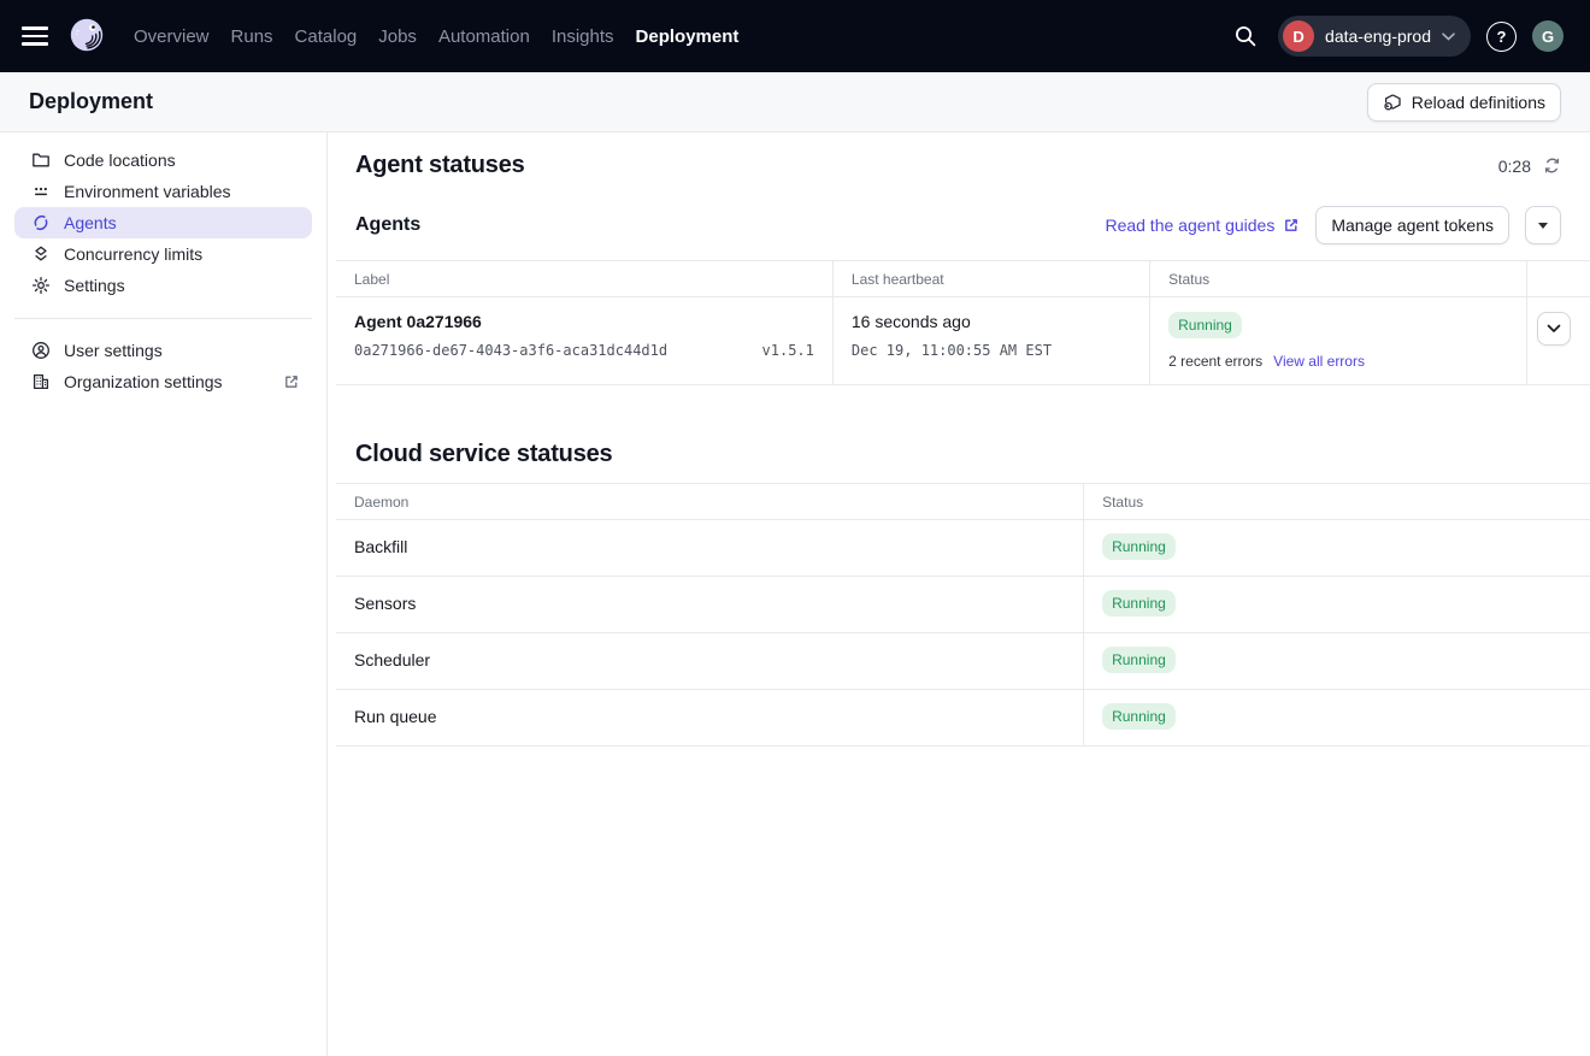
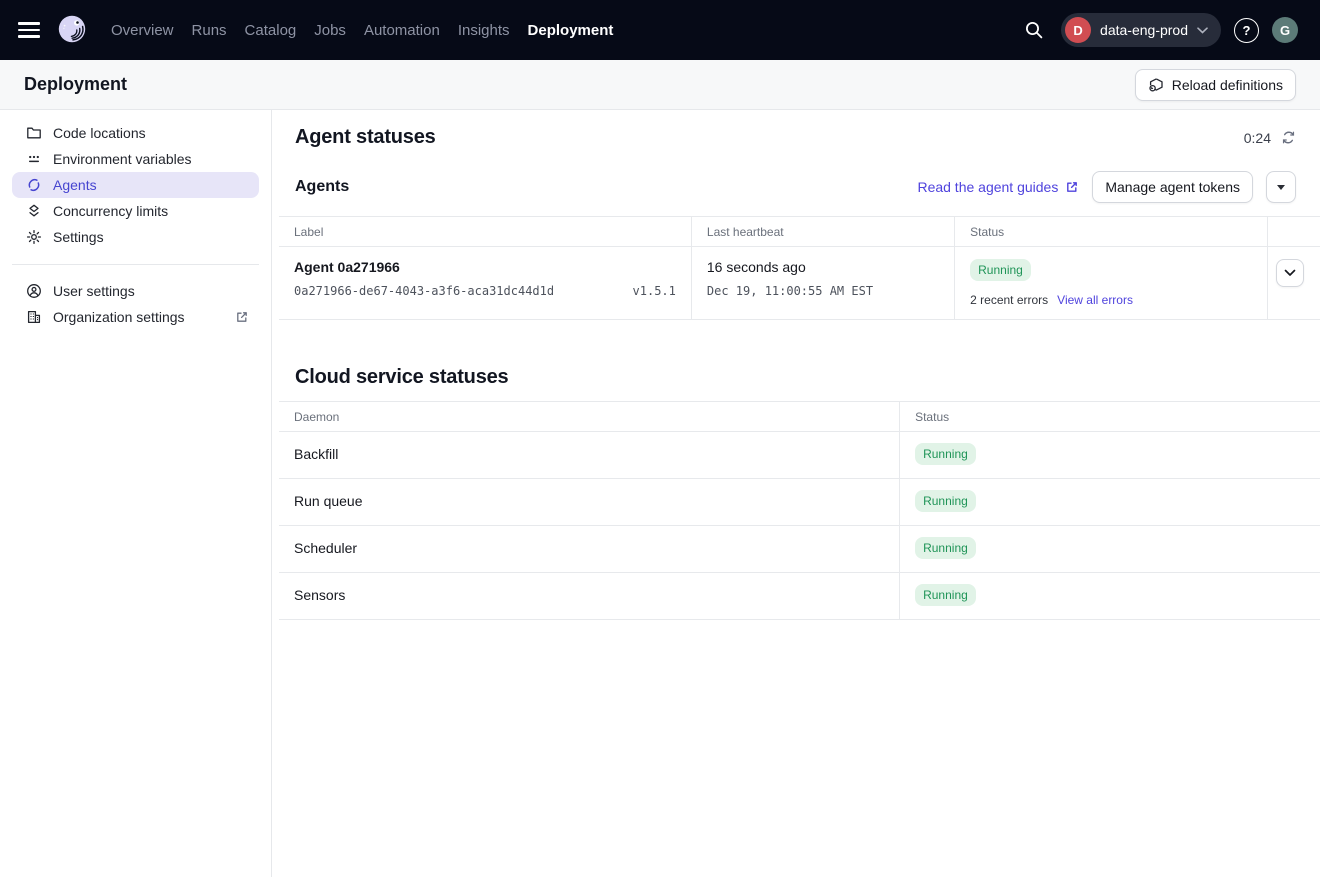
  Overview
  Runs
  Catalog
  Jobs
  Automation
  Insights
  Deployment
  D
  data-eng-prod
  ?
  G
  Deployment
  Reload definitions
  Code locations
  Environment variables
  Agents
  Concurrency limits
  Settings
  User settings
  Organization settings
  Agent statuses
- 0:28
+ 0:24
  Agents
  Read the agent guides
  Manage agent tokens
  Label	Last heartbeat	Status
  Agent 0a271966 0a271966-de67-4043-a3f6-aca31dc44d1d v1.5.1	16 seconds ago Dec 19, 11:00:55 AM EST	Running 2 recent errors View all errors
  Cloud service statuses
  Daemon	Status
  Backfill	Running
- Sensors	Running
+ Run queue	Running
  Scheduler	Running
- Run queue	Running
+ Sensors	Running
